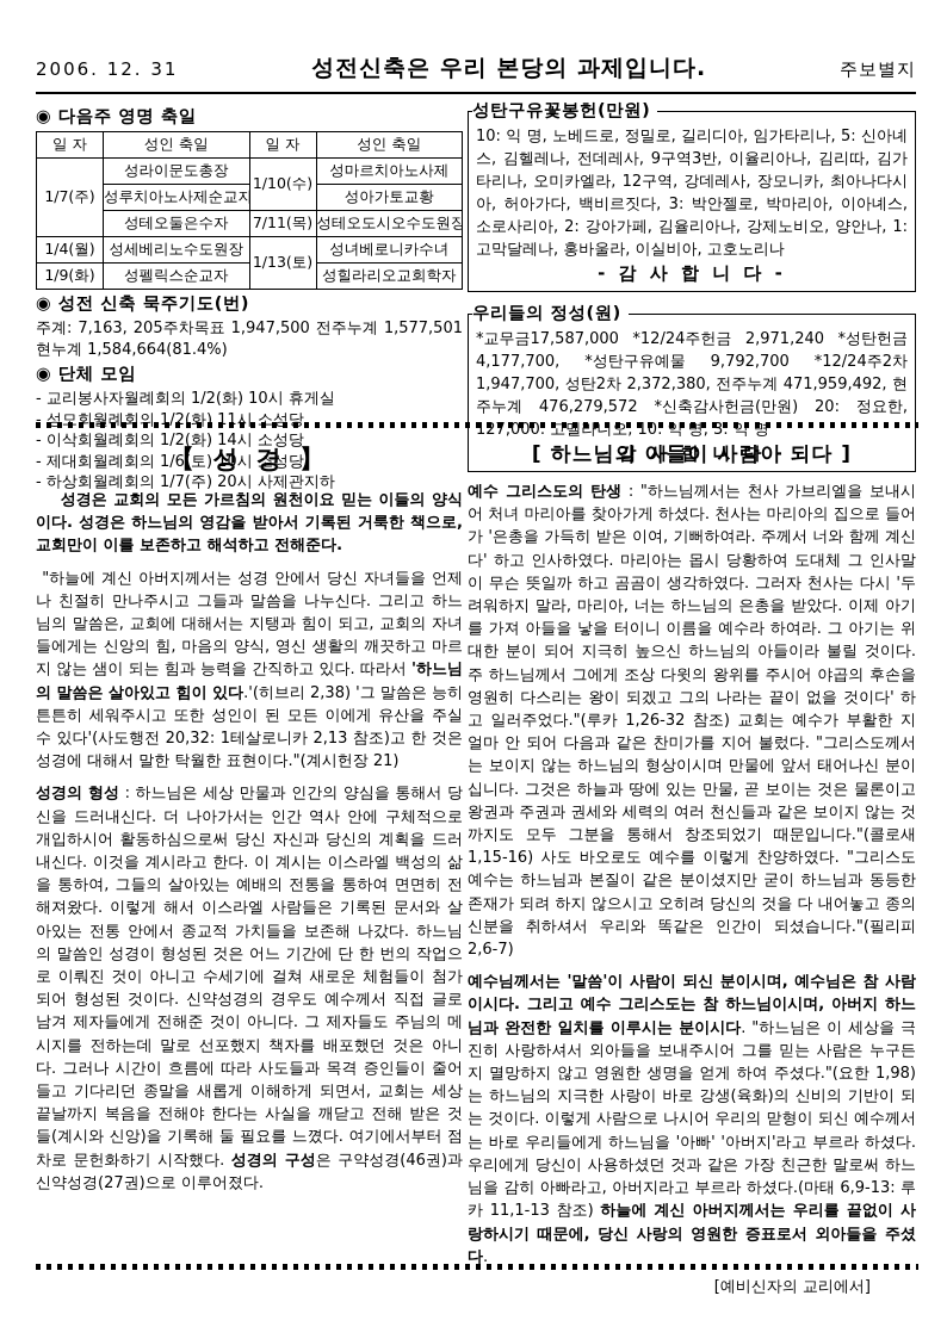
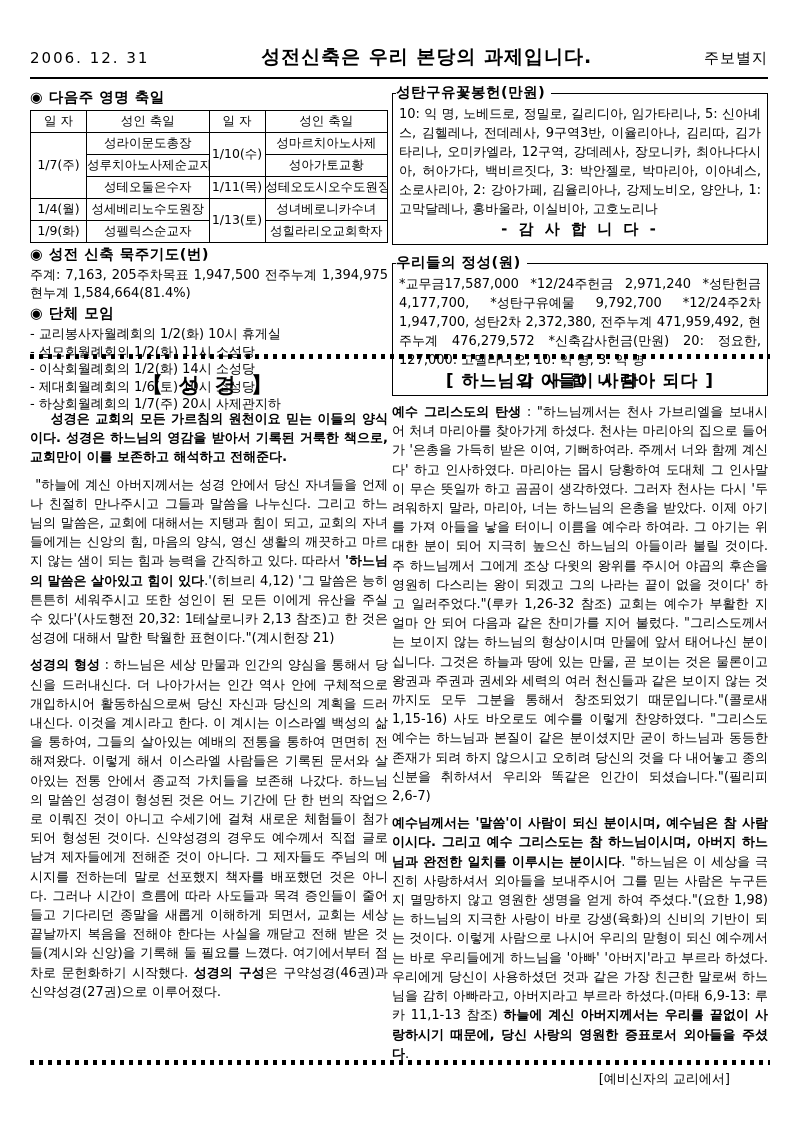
  2006. 12. 31
  성전신축은 우리 본당의 과제입니다.
  주보별지
  ◉ 다음주 영명 축일
  일 자	성인 축일	일 자	성인 축일
  1/7(주)	성라이문도총장	1/10(수)	성마르치아노사제
  성루치아노사제순교자	성아가토교황
- 성테오둘은수자	7/11(목)	성테오도시오수도원장
+ 성테오둘은수자	1/11(목)	성테오도시오수도원장
  1/4(월)	성세베리노수도원장	1/13(토)	성녀베로니카수녀
  1/9(화)	성펠릭스순교자	성힐라리오교회학자
  ◉ 성전 신축 묵주기도(번)
- 주계: 7,163, 205주차목표 1,947,500 전주누계 1,577,501 현누계 1,584,664(81.4%)
+ 주계: 7,163, 205주차목표 1,947,500 전주누계 1,394,975 현누계 1,584,664(81.4%)
  ◉ 단체 모임
  - 교리봉사자월례회의 1/2(화) 10시 휴게실
  - 성모회월례회의 1/2(화) 11시 소성당
  - 이삭회월례회의 1/2(화) 14시 소성당
  - 제대회월례회의 1/6(토) 10시 소성당
  - 하상회월례회의 1/7(주) 20시 사제관지하
  성탄구유꽃봉헌(만원)
  10: 익 명, 노베드로, 정밀로, 길리디아, 임가타리나, 5: 신아녜스, 김헬레나, 전데레사, 9구역3반, 이율리아나, 김리따, 김가타리나, 오미카엘라, 12구역, 강데레사, 장모니카, 최아나다시아, 허아가다, 백비르짓다, 3: 박안젤로, 박마리아, 이아녜스, 소로사리아, 2: 강아가페, 김율리아나, 강제노비오, 양안나, 1: 고막달레나, 홍바울라, 이실비아, 고호노리나
  - 감 사 합 니 다 -
  우리들의 정성(원)
  *교무금17,587,000 *12/24주헌금 2,971,240 *성탄헌금 4,177,700, *성탄구유예물 9,792,700 *12/24주2차1,947,700, 성탄2차 2,372,380, 전주누계 471,959,492, 현주누계 476,279,572 *신축감사헌금(만원) 20: 정요한, 127,000: 고멜라니오, 10: 익 명, 3: 익 명
  - 감 사 합 니 다 -
  【 성 경 】
  성경은 교회의 모든 가르침의 원천이요 믿는 이들의 양식이다. 성경은 하느님의 영감을 받아서 기록된 거룩한 책으로, 교회만이 이를 보존하고 해석하고 전해준다.
- "하늘에 계신 아버지께서는 성경 안에서 당신 자녀들을 언제나 친절히 만나주시고 그들과 말씀을 나누신다. 그리고 하느님의 말씀은, 교회에 대해서는 지탱과 힘이 되고, 교회의 자녀들에게는 신앙의 힘, 마음의 양식, 영신 생활의 깨끗하고 마르지 않는 샘이 되는 힘과 능력을 간직하고 있다. 따라서 '하느님의 말씀은 살아있고 힘이 있다.'(히브리 2,38) '그 말씀은 능히 튼튼히 세워주시고 또한 성인이 된 모든 이에게 유산을 주실 수 있다'(사도행전 20,32: 1테살로니카 2,13 참조)고 한 것은 성경에 대해서 말한 탁월한 표현이다."(계시헌장 21)
+ "하늘에 계신 아버지께서는 성경 안에서 당신 자녀들을 언제나 친절히 만나주시고 그들과 말씀을 나누신다. 그리고 하느님의 말씀은, 교회에 대해서는 지탱과 힘이 되고, 교회의 자녀들에게는 신앙의 힘, 마음의 양식, 영신 생활의 깨끗하고 마르지 않는 샘이 되는 힘과 능력을 간직하고 있다. 따라서 '하느님의 말씀은 살아있고 힘이 있다.'(히브리 4,12) '그 말씀은 능히 튼튼히 세워주시고 또한 성인이 된 모든 이에게 유산을 주실 수 있다'(사도행전 20,32: 1테살로니카 2,13 참조)고 한 것은 성경에 대해서 말한 탁월한 표현이다."(계시헌장 21)
  성경의 형성 : 하느님은 세상 만물과 인간의 양심을 통해서 당신을 드러내신다. 더 나아가서는 인간 역사 안에 구체적으로 개입하시어 활동하심으로써 당신 자신과 당신의 계획을 드러내신다. 이것을 계시라고 한다. 이 계시는 이스라엘 백성의 삶을 통하여, 그들의 살아있는 예배의 전통을 통하여 면면히 전해져왔다. 이렇게 해서 이스라엘 사람들은 기록된 문서와 살아있는 전통 안에서 종교적 가치들을 보존해 나갔다. 하느님의 말씀인 성경이 형성된 것은 어느 기간에 단 한 번의 작업으로 이뤄진 것이 아니고 수세기에 걸쳐 새로운 체험들이 첨가되어 형성된 것이다. 신약성경의 경우도 예수께서 직접 글로 남겨 제자들에게 전해준 것이 아니다. 그 제자들도 주님의 메시지를 전하는데 말로 선포했지 책자를 배포했던 것은 아니다. 그러나 시간이 흐름에 따라 사도들과 목격 증인들이 줄어들고 기다리던 종말을 새롭게 이해하게 되면서, 교회는 세상 끝날까지 복음을 전해야 한다는 사실을 깨닫고 전해 받은 것들(계시와 신앙)을 기록해 둘 필요를 느꼈다. 여기에서부터 점차로 문헌화하기 시작했다. 성경의 구성은 구약성경(46권)과 신약성경(27권)으로 이루어졌다.
  [ 하느님의 아들이 사람이 되다 ]
  예수 그리스도의 탄생 : "하느님께서는 천사 가브리엘을 보내시어 처녀 마리아를 찾아가게 하셨다. 천사는 마리아의 집으로 들어가 '은총을 가득히 받은 이여, 기뻐하여라. 주께서 너와 함께 계신다' 하고 인사하였다. 마리아는 몹시 당황하여 도대체 그 인사말이 무슨 뜻일까 하고 곰곰이 생각하였다. 그러자 천사는 다시 '두려워하지 말라, 마리아, 너는 하느님의 은총을 받았다. 이제 아기를 가져 아들을 낳을 터이니 이름을 예수라 하여라. 그 아기는 위대한 분이 되어 지극히 높으신 하느님의 아들이라 불릴 것이다. 주 하느님께서 그에게 조상 다윗의 왕위를 주시어 야곱의 후손을 영원히 다스리는 왕이 되겠고 그의 나라는 끝이 없을 것이다' 하고 일러주었다."(루카 1,26-32 참조) 교회는 예수가 부활한 지 얼마 안 되어 다음과 같은 찬미가를 지어 불렀다. "그리스도께서는 보이지 않는 하느님의 형상이시며 만물에 앞서 태어나신 분이십니다. 그것은 하늘과 땅에 있는 만물, 곧 보이는 것은 물론이고 왕권과 주권과 권세와 세력의 여러 천신들과 같은 보이지 않는 것 까지도 모두 그분을 통해서 창조되었기 때문입니다."(콜로새 1,15-16) 사도 바오로도 예수를 이렇게 찬양하였다. "그리스도 예수는 하느님과 본질이 같은 분이셨지만 굳이 하느님과 동등한 존재가 되려 하지 않으시고 오히려 당신의 것을 다 내어놓고 종의 신분을 취하셔서 우리와 똑같은 인간이 되셨습니다."(필리피 2,6-7)
  예수님께서는 '말씀'이 사람이 되신 분이시며, 예수님은 참 사람이시다. 그리고 예수 그리스도는 참 하느님이시며, 아버지 하느님과 완전한 일치를 이루시는 분이시다. "하느님은 이 세상을 극진히 사랑하셔서 외아들을 보내주시어 그를 믿는 사람은 누구든지 멸망하지 않고 영원한 생명을 얻게 하여 주셨다."(요한 1,98)는 하느님의 지극한 사랑이 바로 강생(육화)의 신비의 기반이 되는 것이다. 이렇게 사람으로 나시어 우리의 맏형이 되신 예수께서는 바로 우리들에게 하느님을 '아빠' '아버지'라고 부르라 하셨다. 우리에게 당신이 사용하셨던 것과 같은 가장 친근한 말로써 하느님을 감히 아빠라고, 아버지라고 부르라 하셨다.(마태 6,9-13: 루카 11,1-13 참조) 하늘에 계신 아버지께서는 우리를 끝없이 사랑하시기 때문에, 당신 사랑의 영원한 증표로서 외아들을 주셨다.
  [예비신자의 교리에서]
